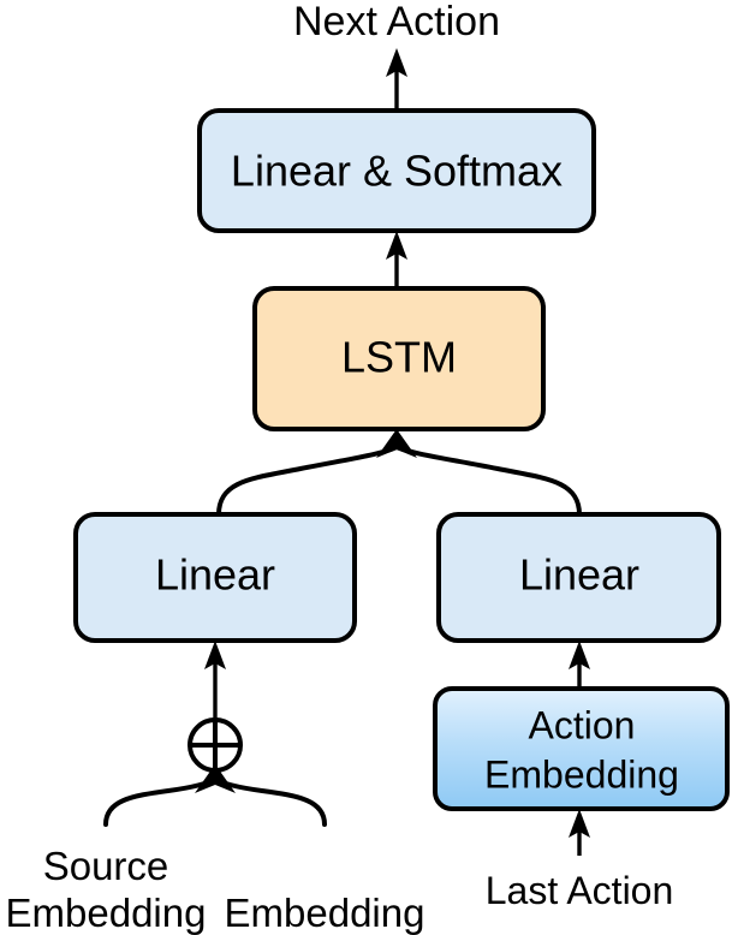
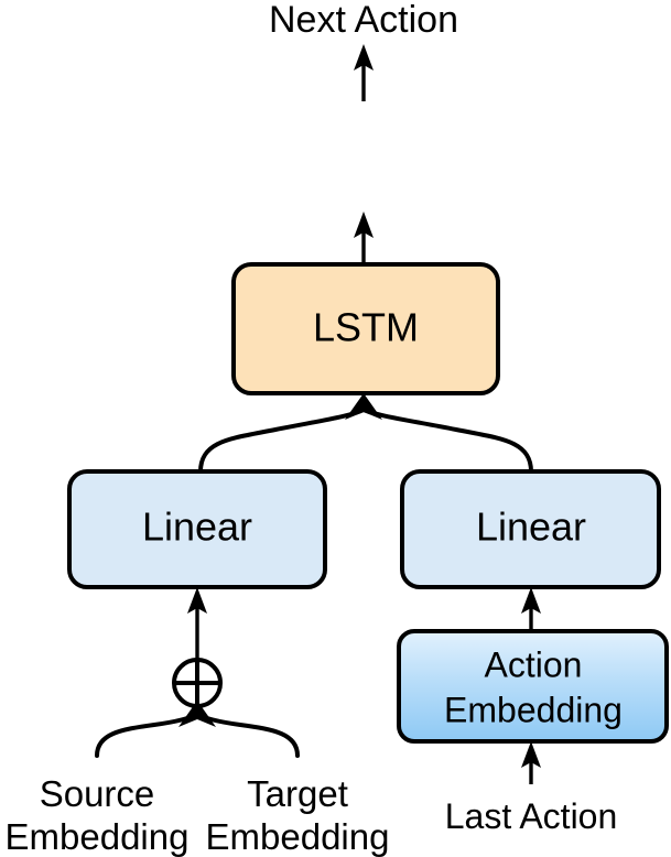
- Linear & Softmax
  LSTM
  Linear
  Linear
  Action
  Embedding
  Next Action
  Source
  Embedding
+ Target
  Embedding
  Last Action
